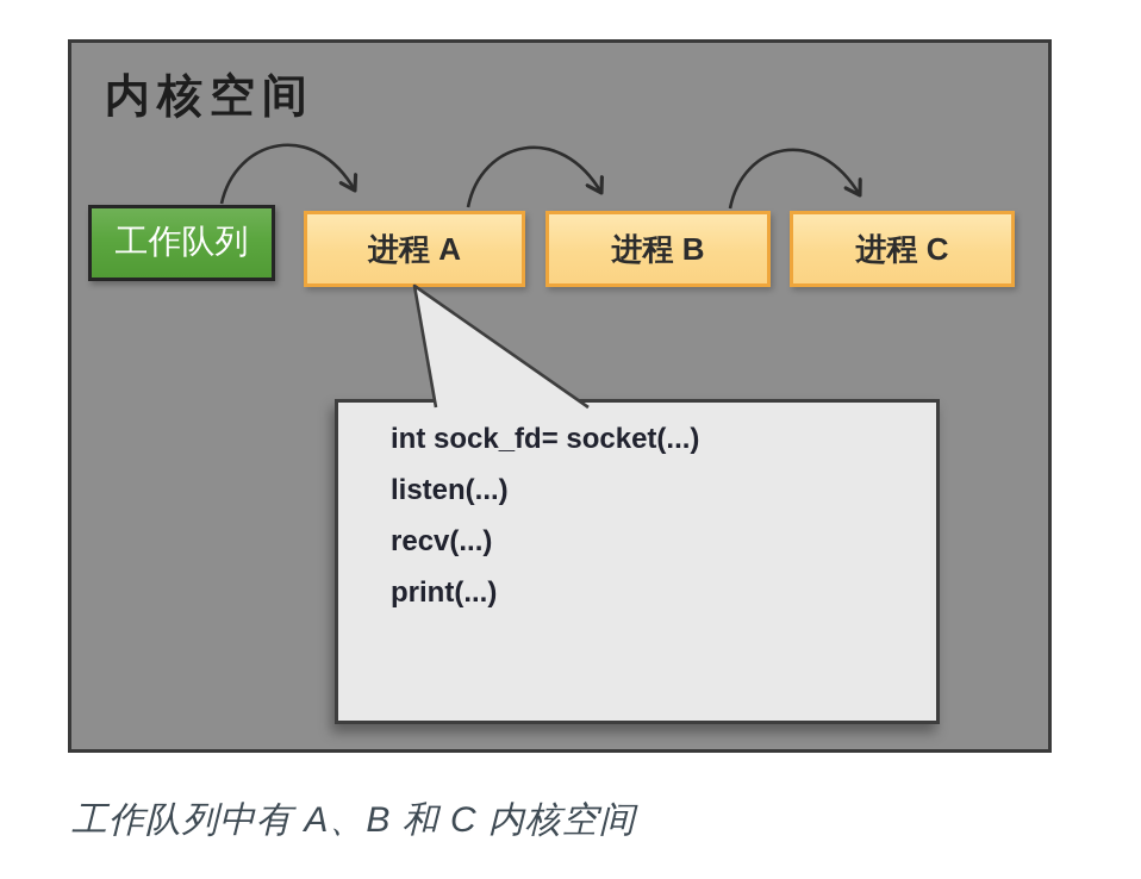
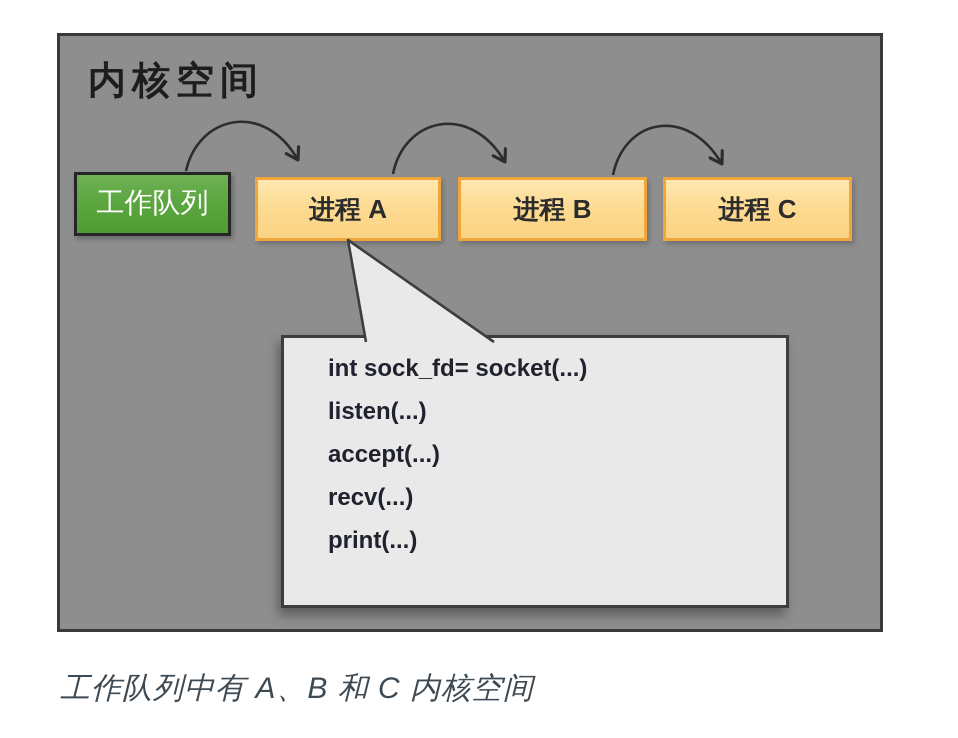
  内核空间
  工作队列
  进程 A
  进程 B
  进程 C
  int sock_fd= socket(...)
  listen(...)
+ accept(...)
  recv(...)
  print(...)
  工作队列中有 A、B 和 C 内核空间
